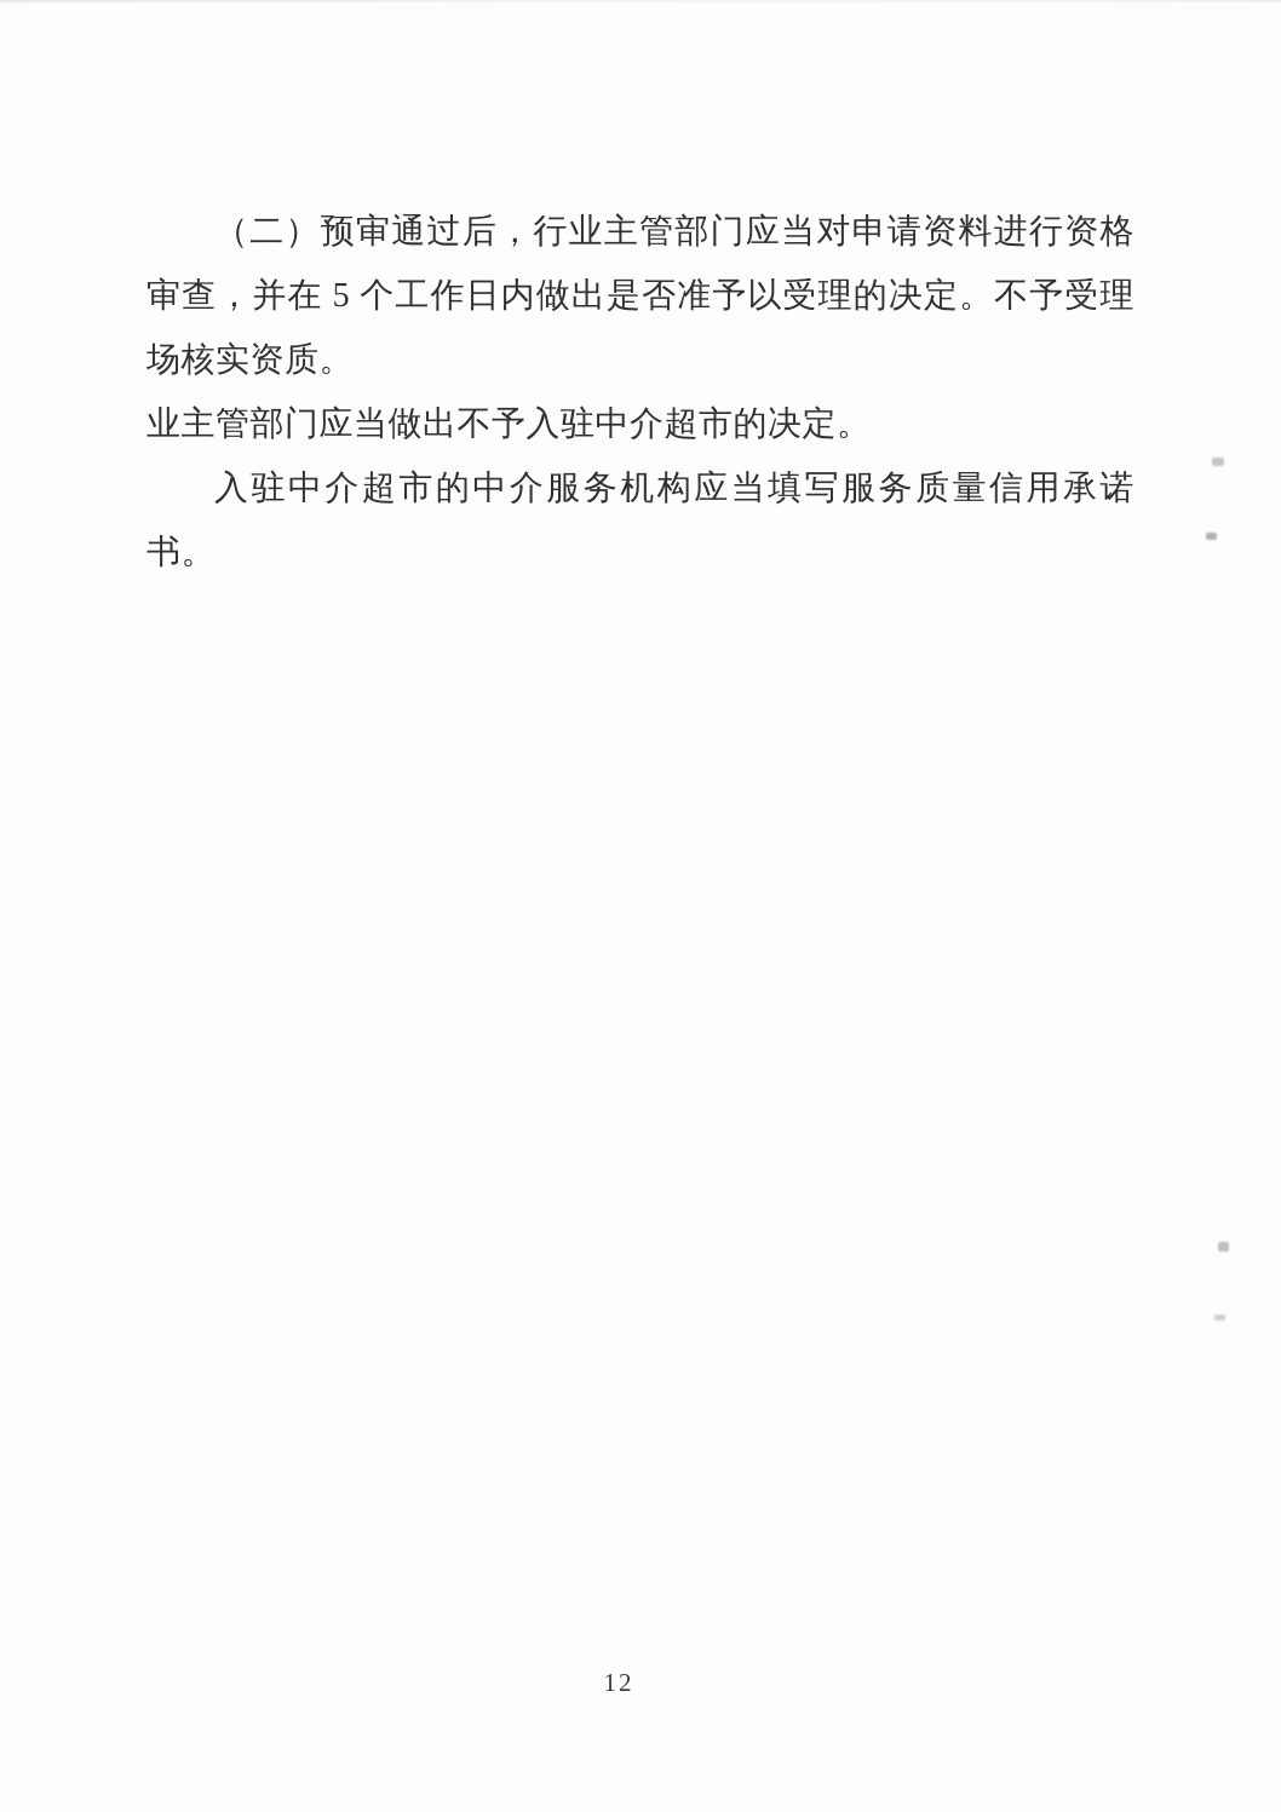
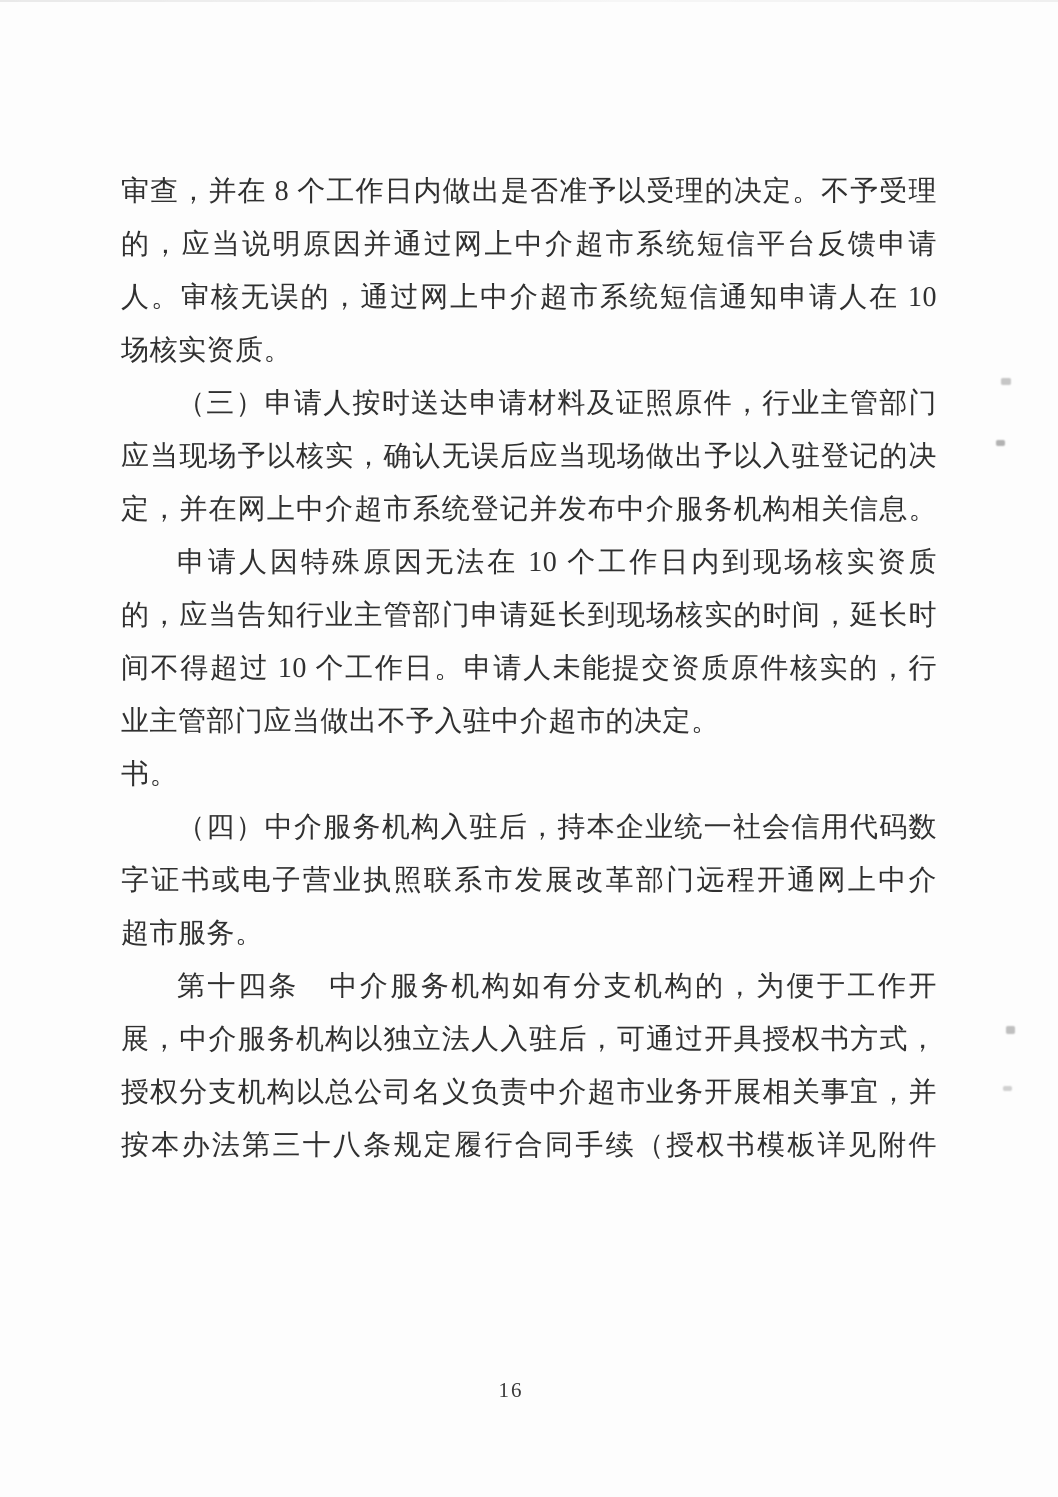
- （二）预审通过后，行业主管部门应当对申请资料进行资格
- 审查，并在 5 个工作日内做出是否准予以受理的决定。不予受理
+ 审查，并在 8 个工作日内做出是否准予以受理的决定。不予受理
+ 的，应当说明原因并通过网上中介超市系统短信平台反馈申请
+ 人。审核无误的，通过网上中介超市系统短信通知申请人在 10
  场核实资质。
+ （三）申请人按时送达申请材料及证照原件，行业主管部门
+ 应当现场予以核实，确认无误后应当现场做出予以入驻登记的决
+ 定，并在网上中介超市系统登记并发布中介服务机构相关信息。
+ 申请人因特殊原因无法在 10 个工作日内到现场核实资质
+ 的，应当告知行业主管部门申请延长到现场核实的时间，延长时
+ 间不得超过 10 个工作日。申请人未能提交资质原件核实的，行
  业主管部门应当做出不予入驻中介超市的决定。
- 入驻中介超市的中介服务机构应当填写服务质量信用承诺
  书。
+ （四）中介服务机构入驻后，持本企业统一社会信用代码数
+ 字证书或电子营业执照联系市发展改革部门远程开通网上中介
+ 超市服务。
+ 第十四条 中介服务机构如有分支机构的，为便于工作开
+ 展，中介服务机构以独立法人入驻后，可通过开具授权书方式，
+ 授权分支机构以总公司名义负责中介超市业务开展相关事宜，并
+ 按本办法第三十八条规定履行合同手续（授权书模板详见附件
- 12
+ 16
